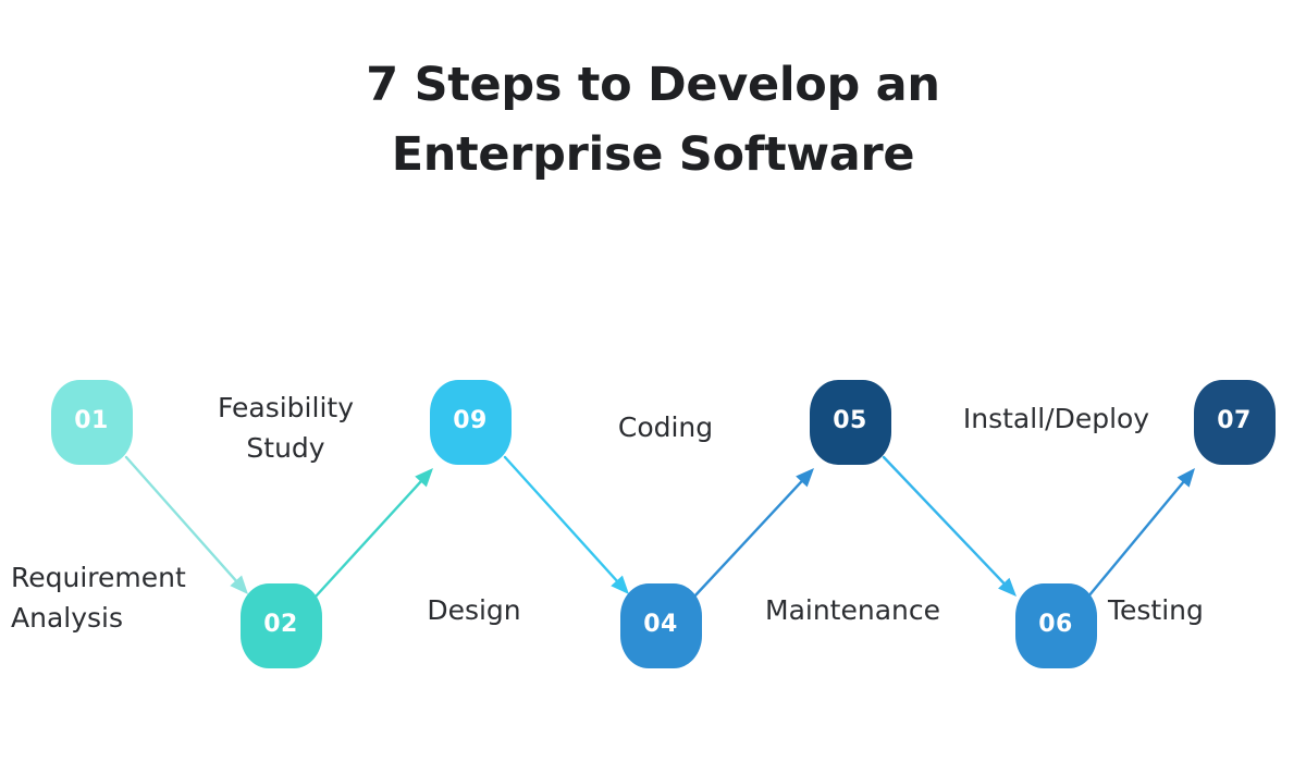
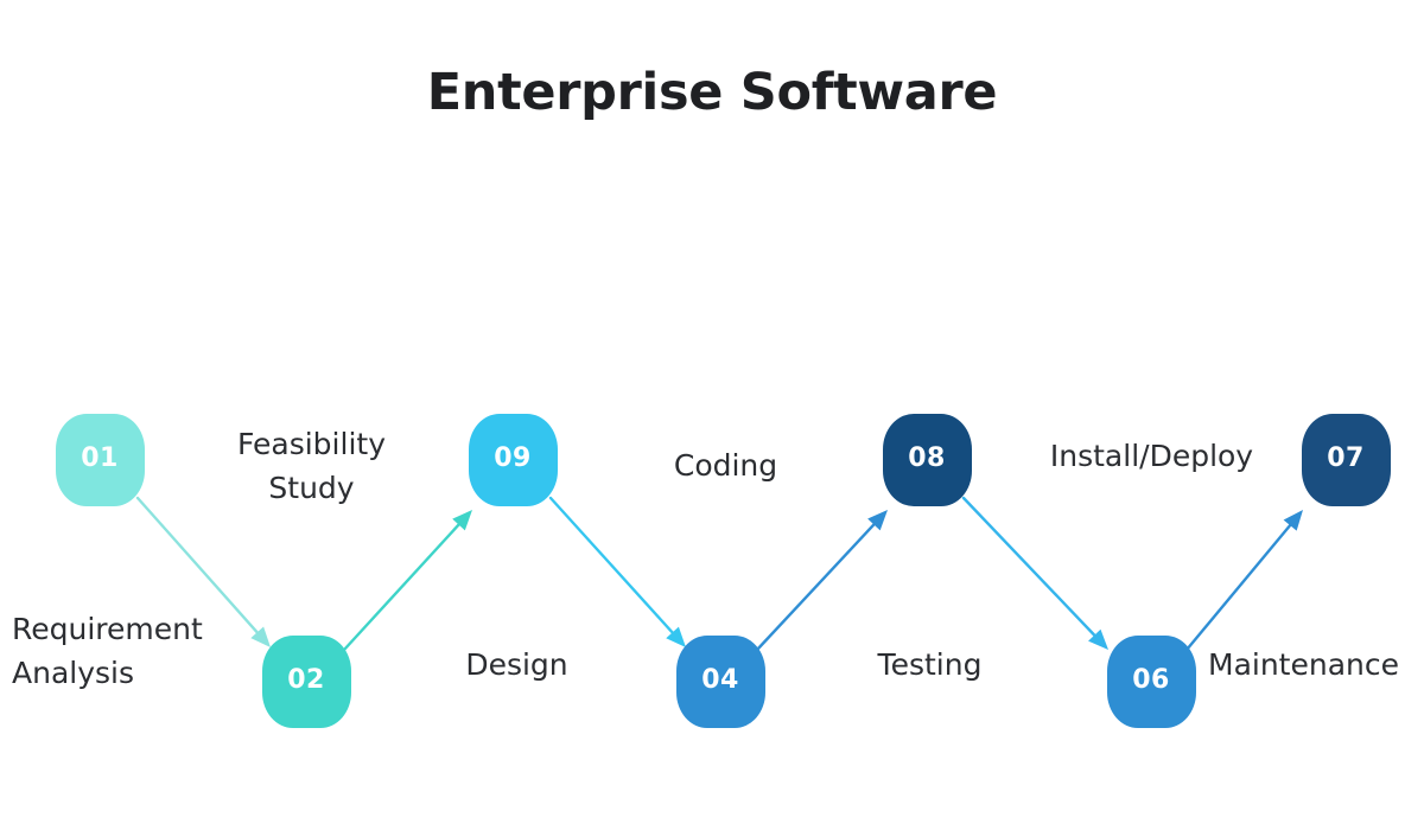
- 7 Steps to Develop an
  Enterprise Software
  01
  02
  09
  04
- 05
+ 08
  06
  07
  Requirement
  Analysis
  Feasibility
  Study
  Design
  Coding
- Maintenance
+ Testing
  Install/Deploy
- Testing
+ Maintenance
